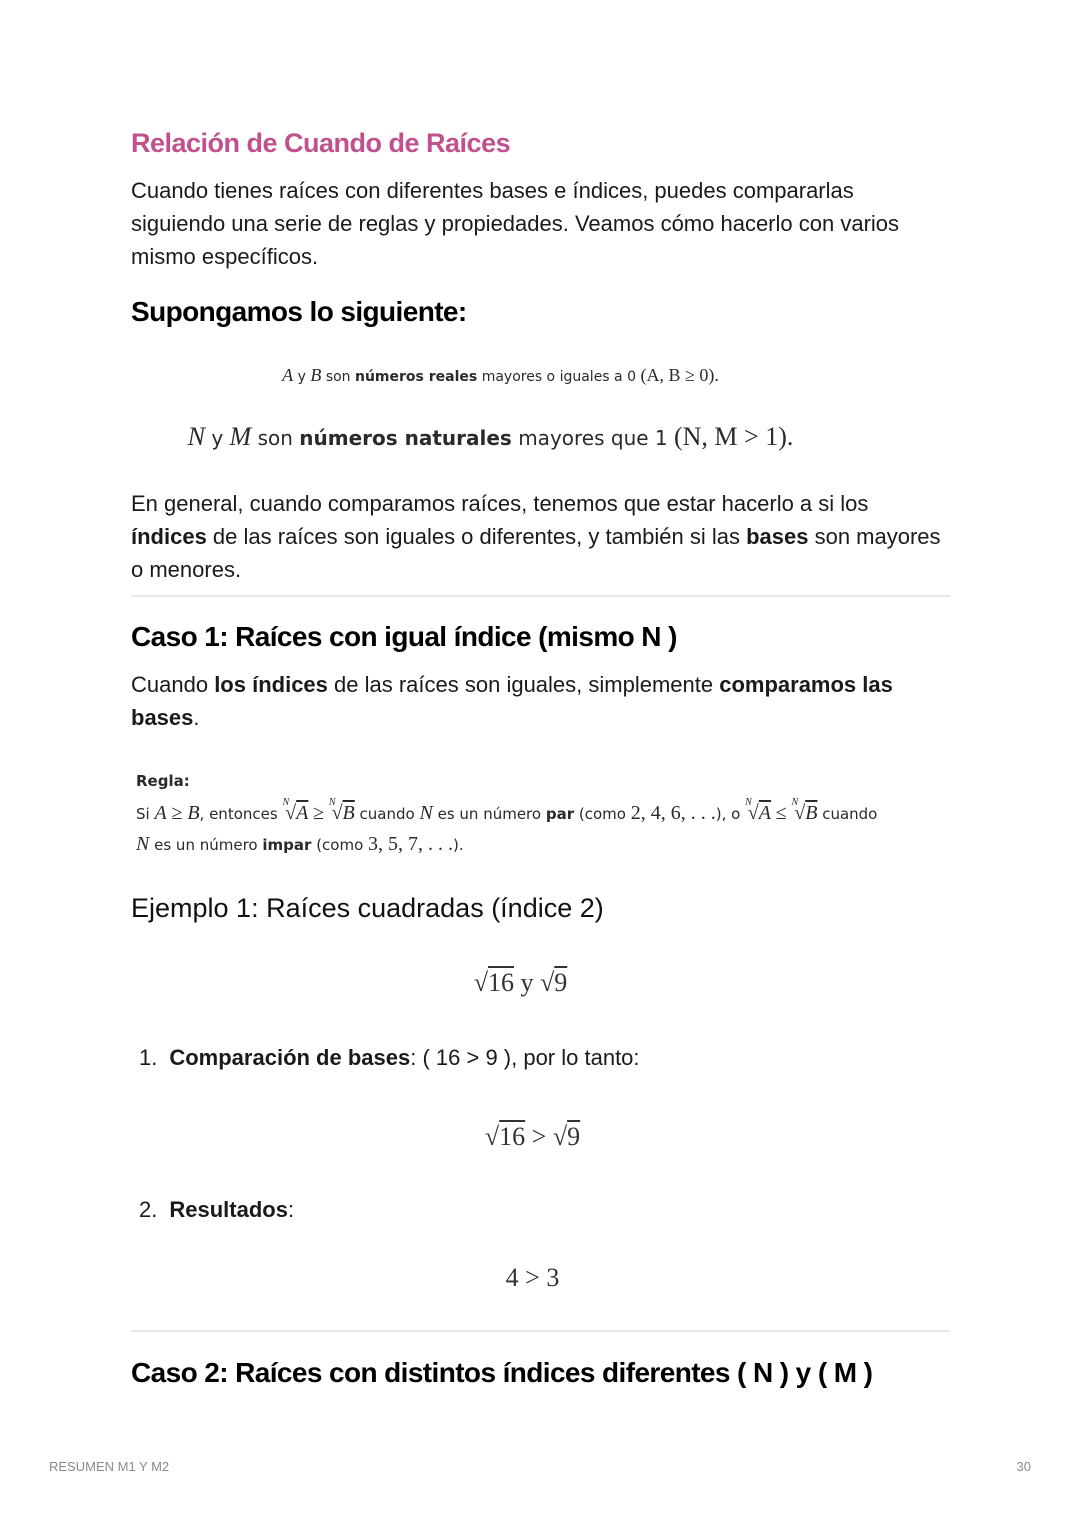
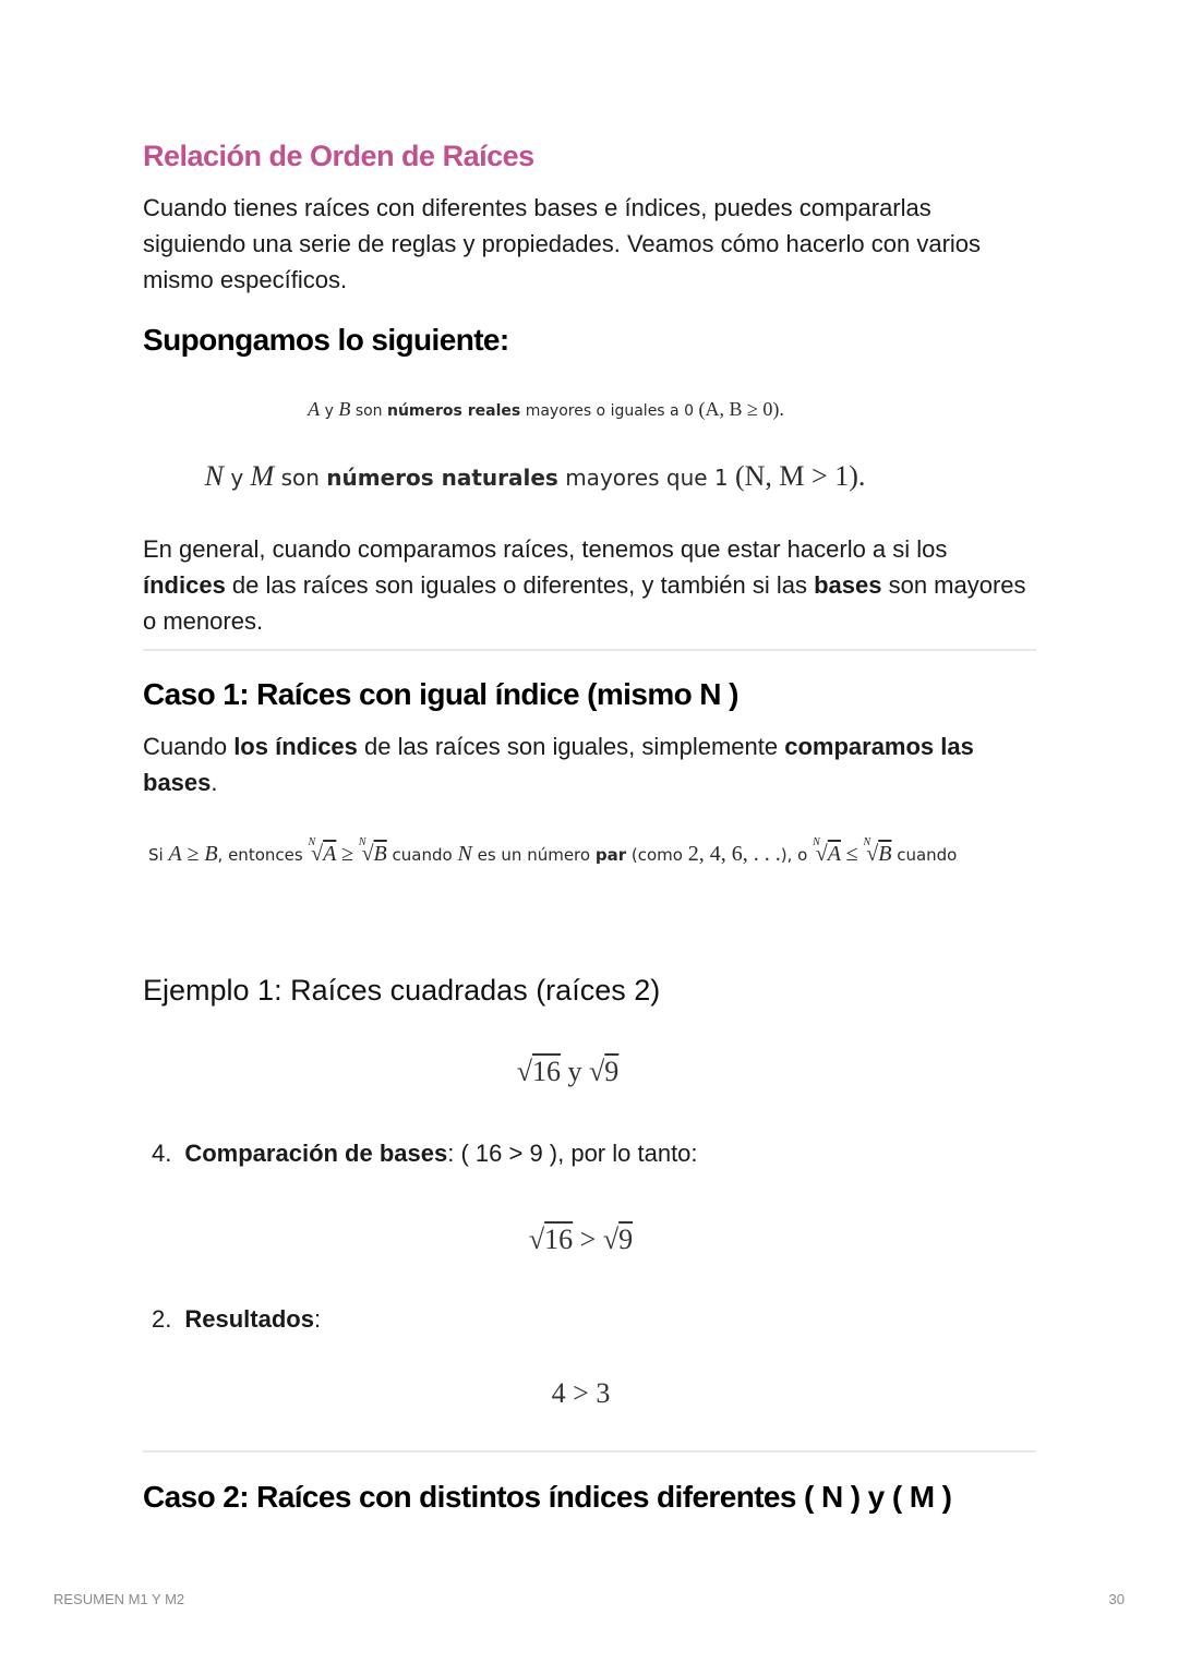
- Relación de Cuando de Raíces
+ Relación de Orden de Raíces
  Cuando tienes raíces con diferentes bases e índices, puedes compararlas siguiendo una serie de reglas y propiedades. Veamos cómo hacerlo con varios mismo específicos.
  Supongamos lo siguiente:
  A y B son números reales mayores o iguales a 0 (A, B ≥ 0).
  N y M son números naturales mayores que 1 (N, M > 1).
  En general, cuando comparamos raíces, tenemos que estar hacerlo a si los índices de las raíces son iguales o diferentes, y también si las bases son mayores o menores.
  Caso 1: Raíces con igual índice (mismo N )
  Cuando los índices de las raíces son iguales, simplemente comparamos las bases.
- Regla:
  Si A ≥ B, entonces N√A ≥ N√B cuando N es un número par (como 2, 4, 6, . . .), o N√A ≤ N√B cuando
- N es un número impar (como 3, 5, 7, . . .).
- Ejemplo 1: Raíces cuadradas (índice 2)
+ Ejemplo 1: Raíces cuadradas (raíces 2)
  √16 y √9
- 1. Comparación de bases: ( 16 > 9 ), por lo tanto:
+ 4. Comparación de bases: ( 16 > 9 ), por lo tanto:
  √16 > √9
  2. Resultados:
  4 > 3
  Caso 2: Raíces con distintos índices diferentes ( N ) y ( M )
  RESUMEN M1 Y M2
  30
